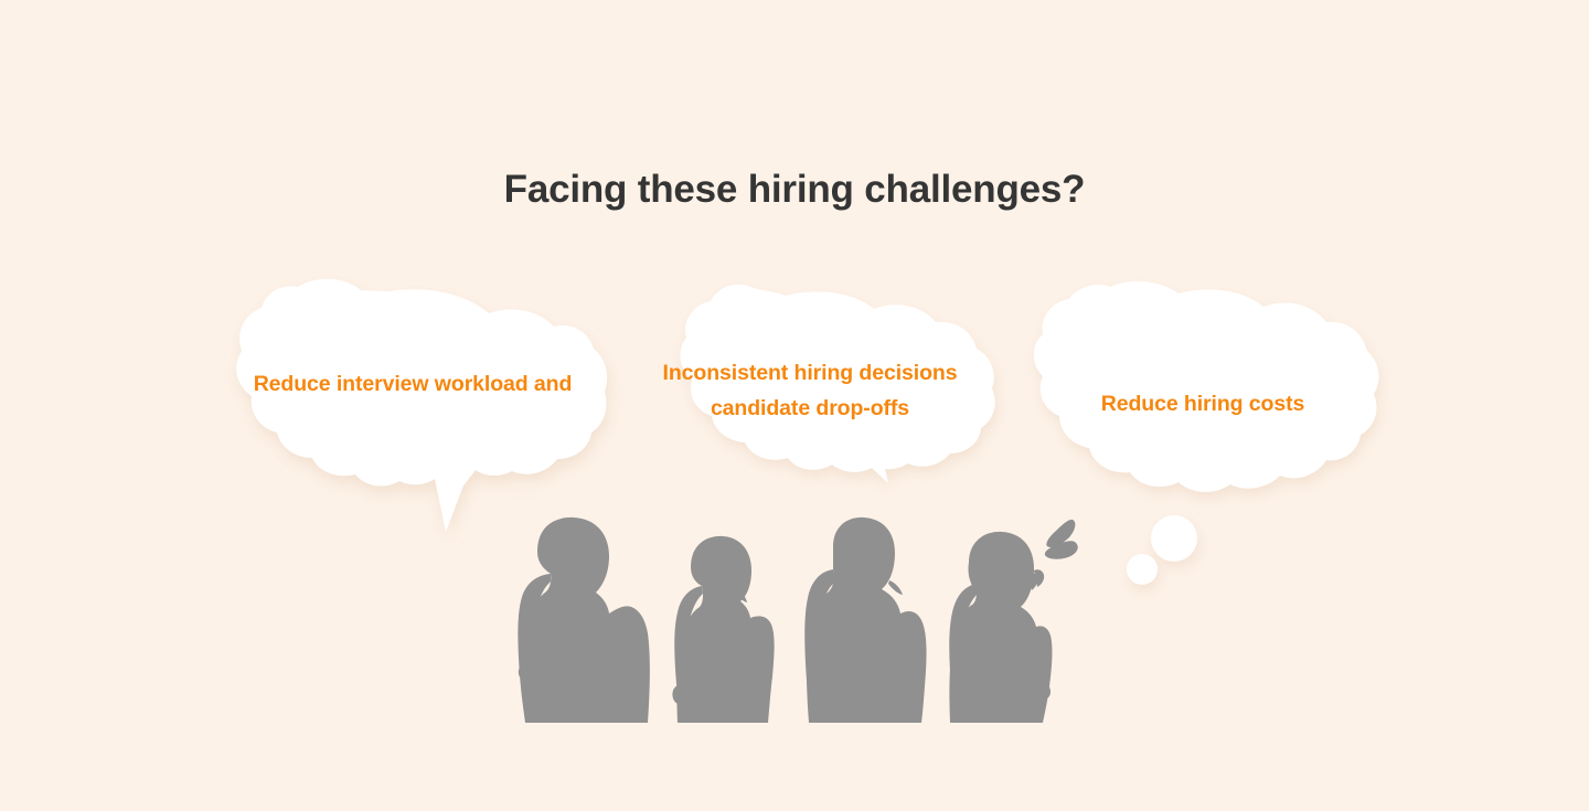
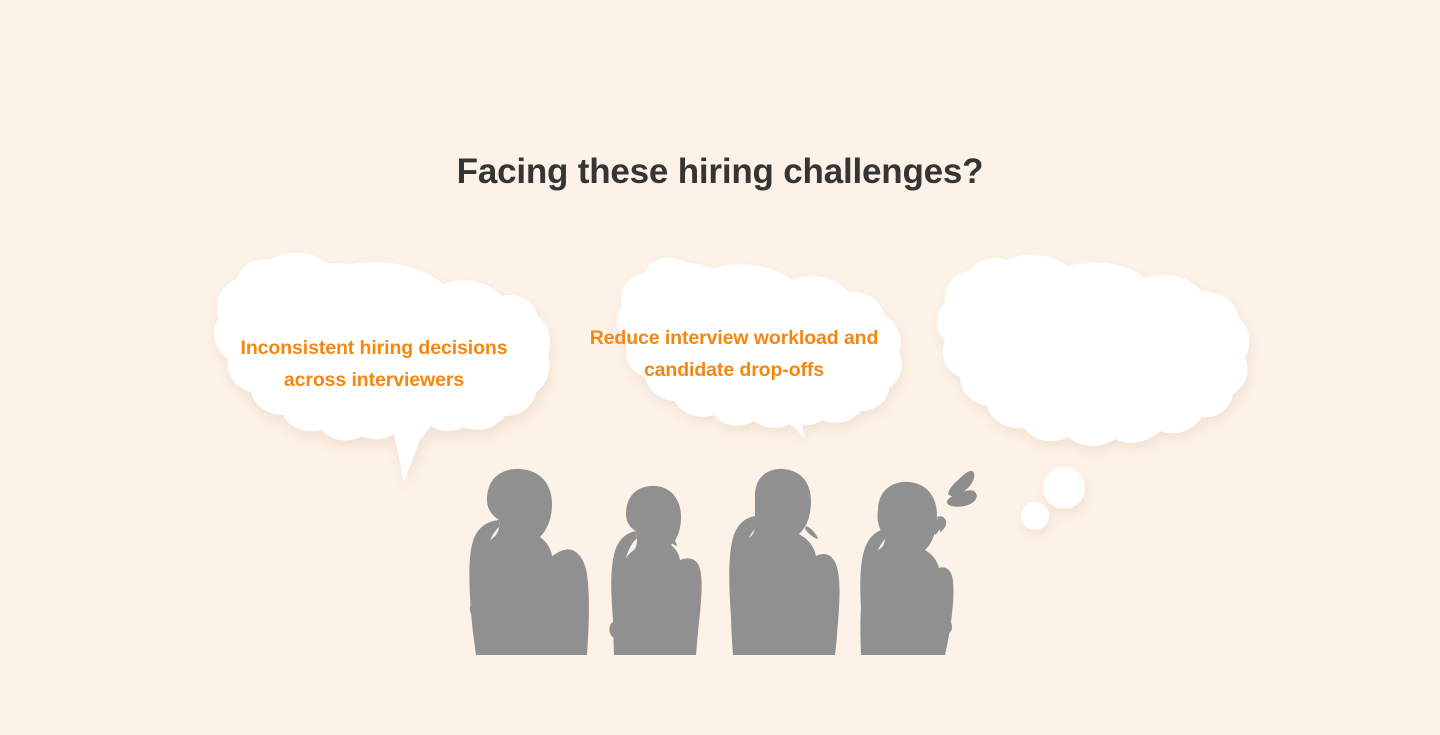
  Facing these hiring challenges?
- Reduce interview workload and
+ Inconsistent hiring decisions
+ across interviewers
- Inconsistent hiring decisions
+ Reduce interview workload and
  candidate drop-offs
- Reduce hiring costs
